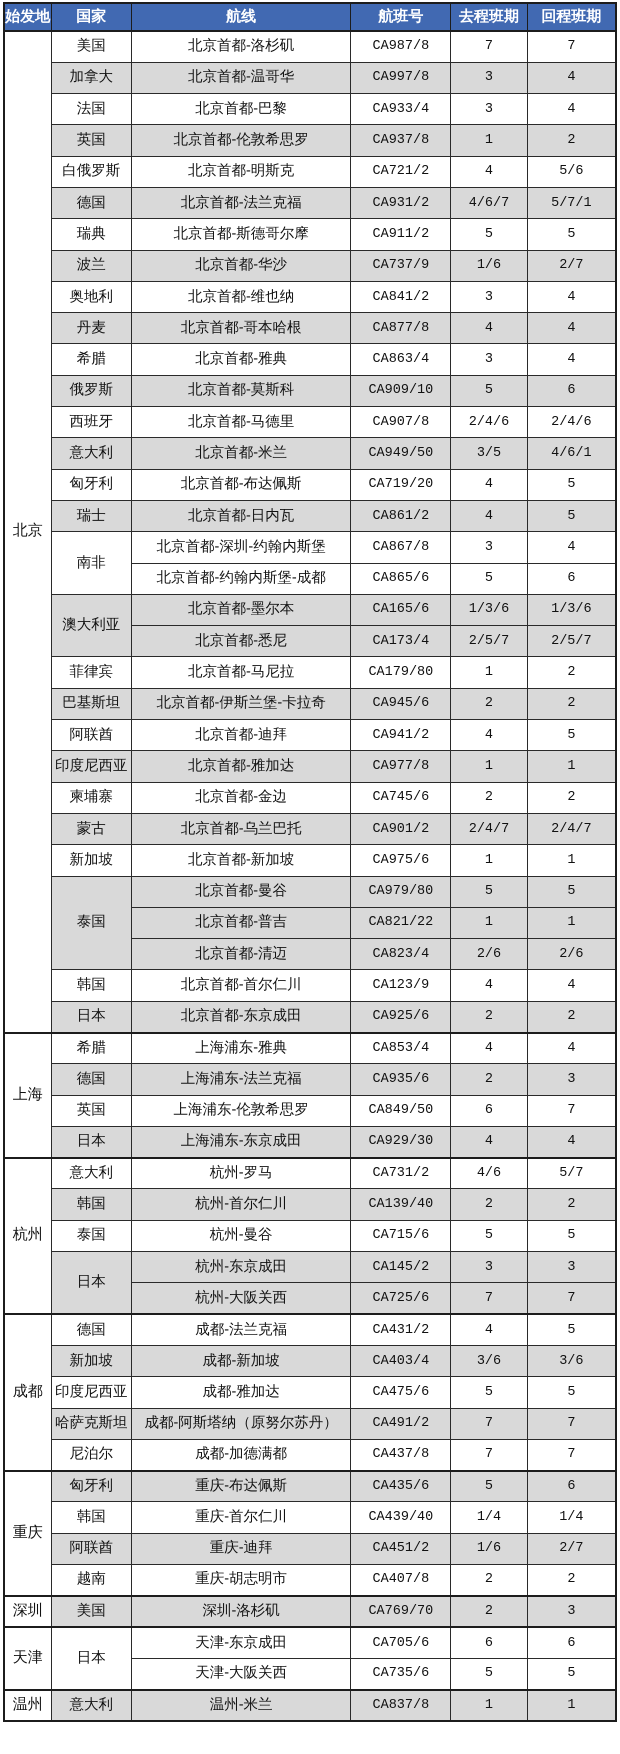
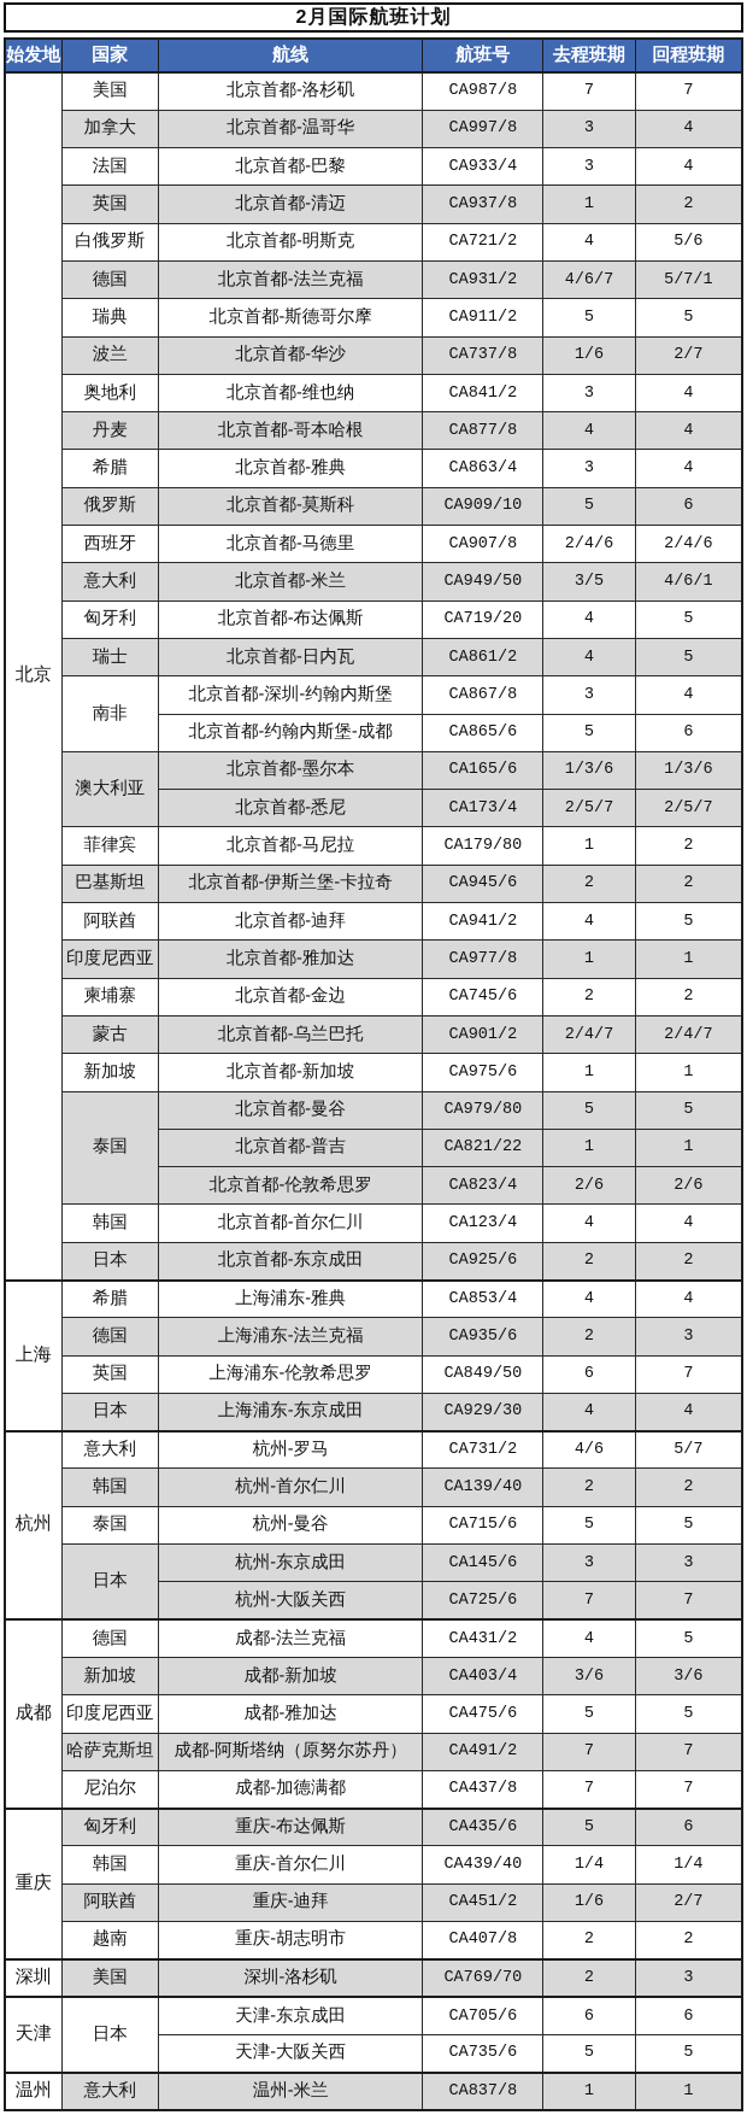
+ 2月国际航班计划
  始发地	国家	航线	航班号	去程班期	回程班期
  北京	美国	北京首都-洛杉矶	CA987/8	7	7
  加拿大	北京首都-温哥华	CA997/8	3	4
  法国	北京首都-巴黎	CA933/4	3	4
- 英国	北京首都-伦敦希思罗	CA937/8	1	2
+ 英国	北京首都-清迈	CA937/8	1	2
  白俄罗斯	北京首都-明斯克	CA721/2	4	5/6
  德国	北京首都-法兰克福	CA931/2	4/6/7	5/7/1
  瑞典	北京首都-斯德哥尔摩	CA911/2	5	5
- 波兰	北京首都-华沙	CA737/9	1/6	2/7
+ 波兰	北京首都-华沙	CA737/8	1/6	2/7
  奥地利	北京首都-维也纳	CA841/2	3	4
  丹麦	北京首都-哥本哈根	CA877/8	4	4
  希腊	北京首都-雅典	CA863/4	3	4
  俄罗斯	北京首都-莫斯科	CA909/10	5	6
  西班牙	北京首都-马德里	CA907/8	2/4/6	2/4/6
  意大利	北京首都-米兰	CA949/50	3/5	4/6/1
  匈牙利	北京首都-布达佩斯	CA719/20	4	5
  瑞士	北京首都-日内瓦	CA861/2	4	5
  南非	北京首都-深圳-约翰内斯堡	CA867/8	3	4
  北京首都-约翰内斯堡-成都	CA865/6	5	6
  澳大利亚	北京首都-墨尔本	CA165/6	1/3/6	1/3/6
  北京首都-悉尼	CA173/4	2/5/7	2/5/7
  菲律宾	北京首都-马尼拉	CA179/80	1	2
  巴基斯坦	北京首都-伊斯兰堡-卡拉奇	CA945/6	2	2
  阿联酋	北京首都-迪拜	CA941/2	4	5
  印度尼西亚	北京首都-雅加达	CA977/8	1	1
  柬埔寨	北京首都-金边	CA745/6	2	2
  蒙古	北京首都-乌兰巴托	CA901/2	2/4/7	2/4/7
  新加坡	北京首都-新加坡	CA975/6	1	1
  泰国	北京首都-曼谷	CA979/80	5	5
  北京首都-普吉	CA821/22	1	1
- 北京首都-清迈	CA823/4	2/6	2/6
+ 北京首都-伦敦希思罗	CA823/4	2/6	2/6
- 韩国	北京首都-首尔仁川	CA123/9	4	4
+ 韩国	北京首都-首尔仁川	CA123/4	4	4
  日本	北京首都-东京成田	CA925/6	2	2
  上海	希腊	上海浦东-雅典	CA853/4	4	4
  德国	上海浦东-法兰克福	CA935/6	2	3
  英国	上海浦东-伦敦希思罗	CA849/50	6	7
  日本	上海浦东-东京成田	CA929/30	4	4
  杭州	意大利	杭州-罗马	CA731/2	4/6	5/7
  韩国	杭州-首尔仁川	CA139/40	2	2
  泰国	杭州-曼谷	CA715/6	5	5
- 日本	杭州-东京成田	CA145/2	3	3
+ 日本	杭州-东京成田	CA145/6	3	3
  杭州-大阪关西	CA725/6	7	7
  成都	德国	成都-法兰克福	CA431/2	4	5
  新加坡	成都-新加坡	CA403/4	3/6	3/6
  印度尼西亚	成都-雅加达	CA475/6	5	5
  哈萨克斯坦	成都-阿斯塔纳（原努尔苏丹）	CA491/2	7	7
  尼泊尔	成都-加德满都	CA437/8	7	7
  重庆	匈牙利	重庆-布达佩斯	CA435/6	5	6
  韩国	重庆-首尔仁川	CA439/40	1/4	1/4
  阿联酋	重庆-迪拜	CA451/2	1/6	2/7
  越南	重庆-胡志明市	CA407/8	2	2
  深圳	美国	深圳-洛杉矶	CA769/70	2	3
  天津	日本	天津-东京成田	CA705/6	6	6
  天津-大阪关西	CA735/6	5	5
  温州	意大利	温州-米兰	CA837/8	1	1
